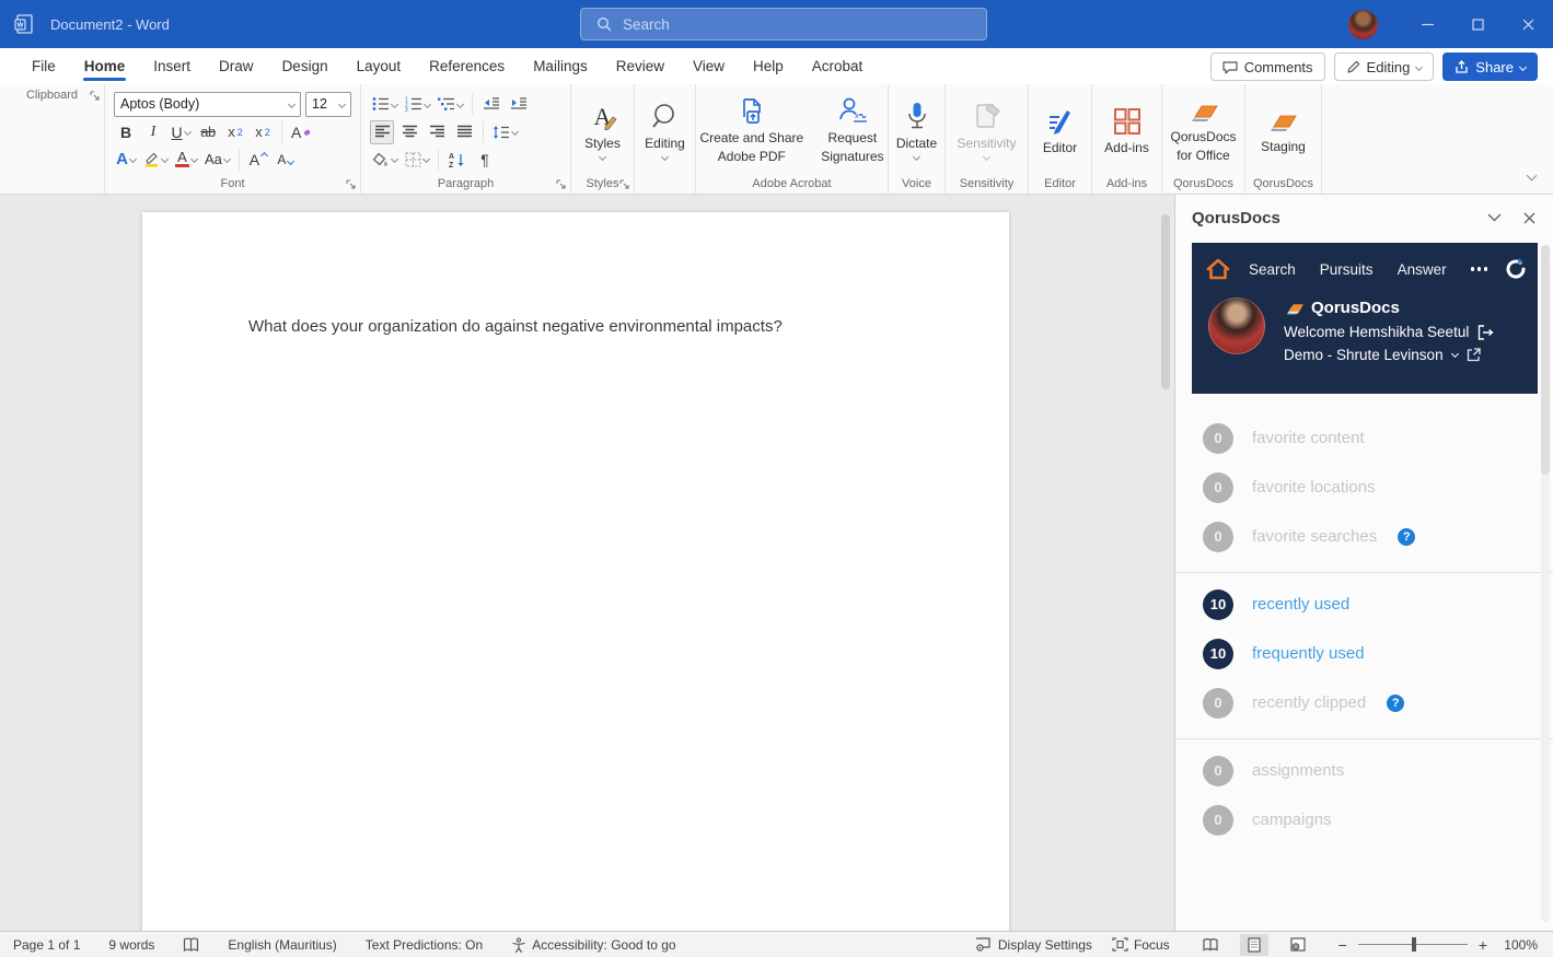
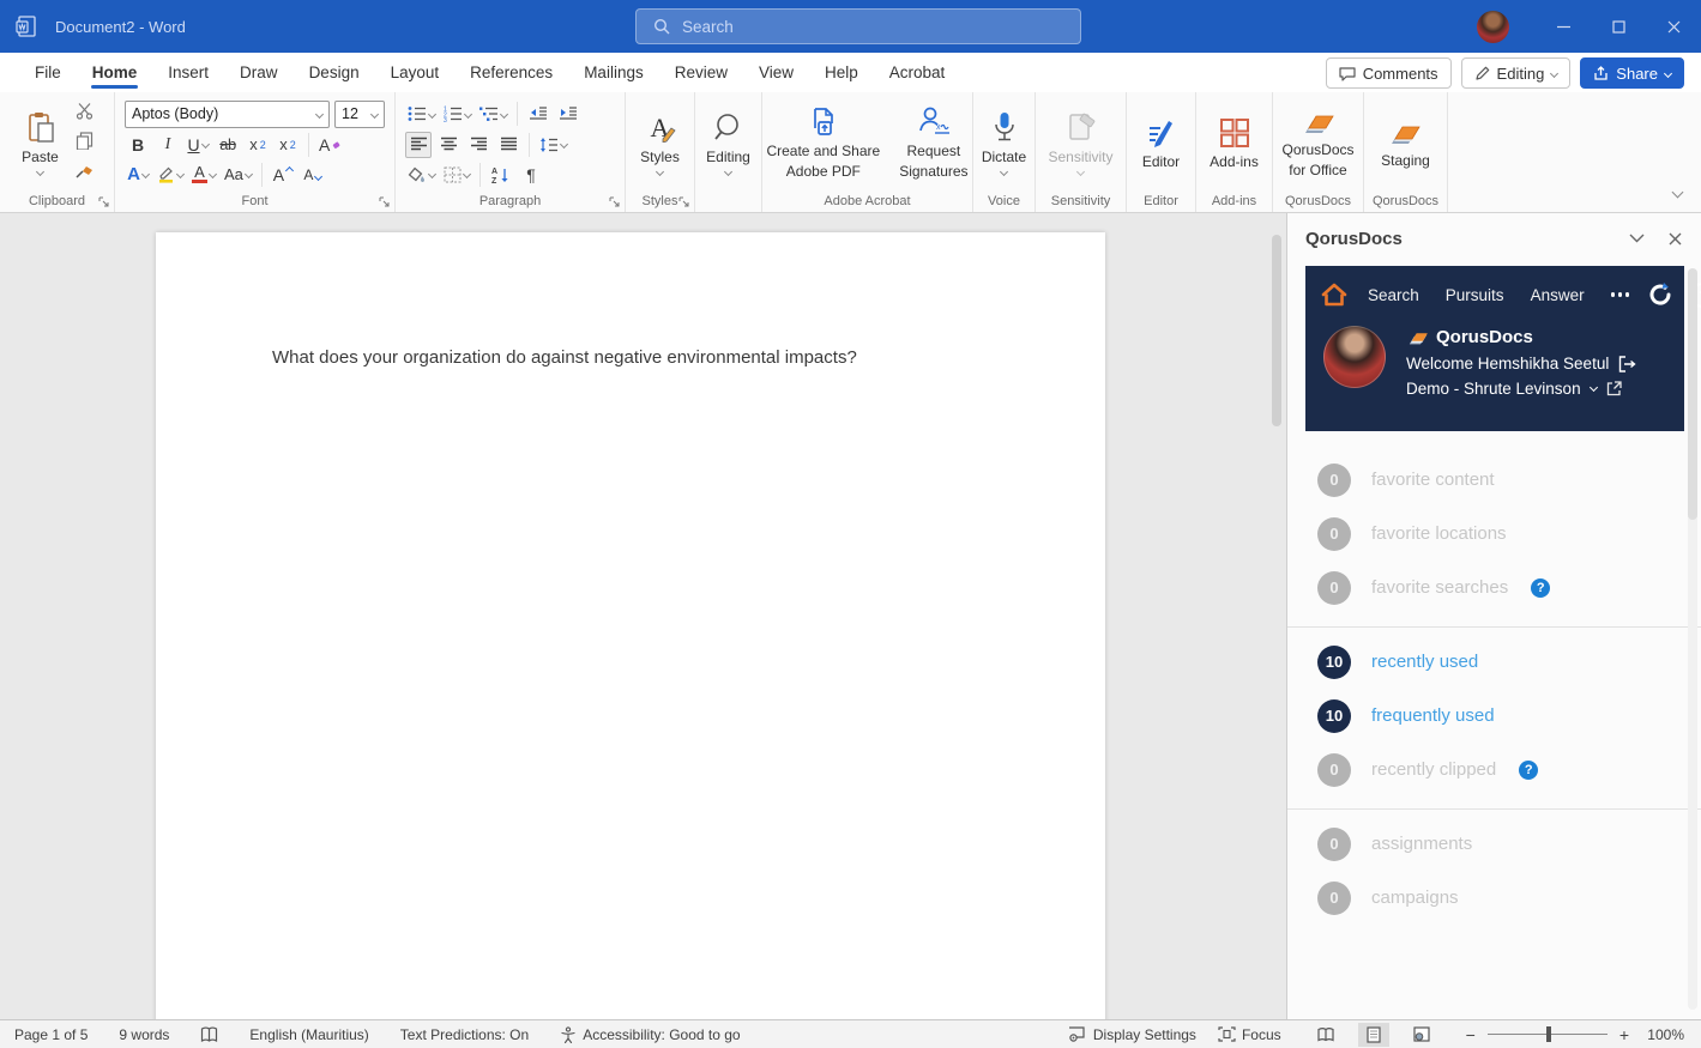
  Document2 - Word
  Search
  File
  Home
  Insert
  Draw
  Design
  Layout
  References
  Mailings
  Review
  View
  Help
  Acrobat
  Comments
  Editing
  Share
+ Paste
  Clipboard
  Aptos (Body)
  12
  B
  I
  U
  ab
  x
  2
  x
  2
  A
  A
  A
  Aa
  A
  A
  Font
  ¶
  Paragraph
  A
  Styles
  Styles
  Editing
  Create and Share
  Adobe PDF
  Request
  Signatures
  Adobe Acrobat
  Dictate
  Voice
  Sensitivity
  Sensitivity
  Editor
  Editor
  Add-ins
  Add-ins
  QorusDocs
  for Office
  QorusDocs
  Staging
  QorusDocs
  What does your organization do against negative environmental impacts?
  QorusDocs
  Search
  Pursuits
  Answer
  QorusDocs
  Welcome Hemshikha Seetul
  Demo - Shrute Levinson
  0
  favorite content
  0
  favorite locations
  0
  favorite searches
  ?
  10
  recently used
  10
  frequently used
  0
  recently clipped
  ?
  0
  assignments
  0
  campaigns
- Page 1 of 1
+ Page 1 of 5
  9 words
  English (Mauritius)
  Text Predictions: On
  Accessibility: Good to go
  Display Settings
  Focus
  −
  +
  100%
